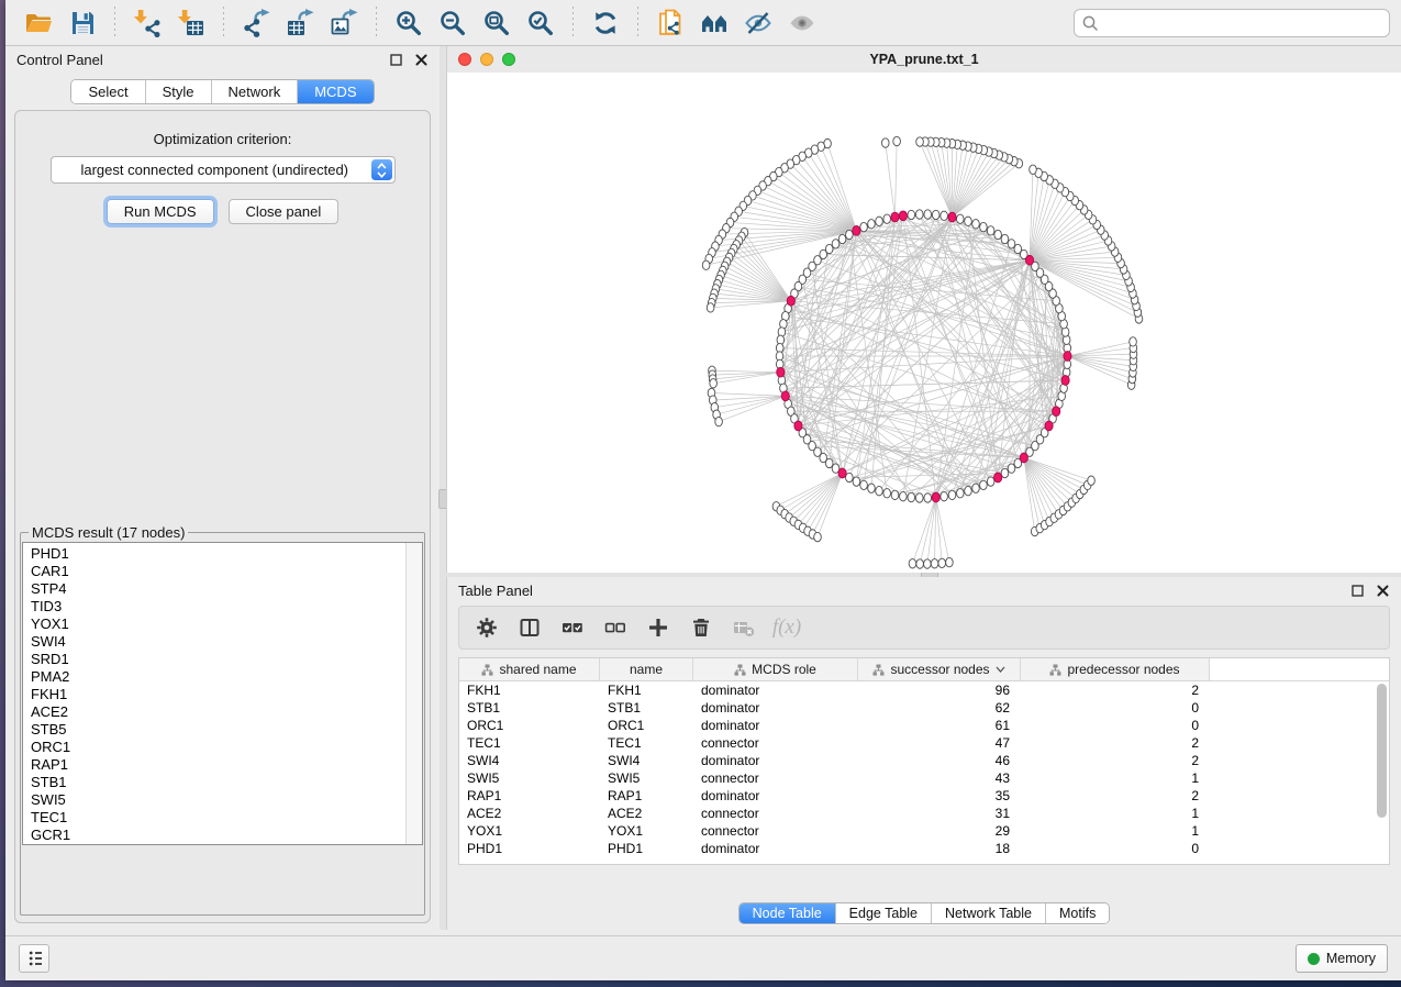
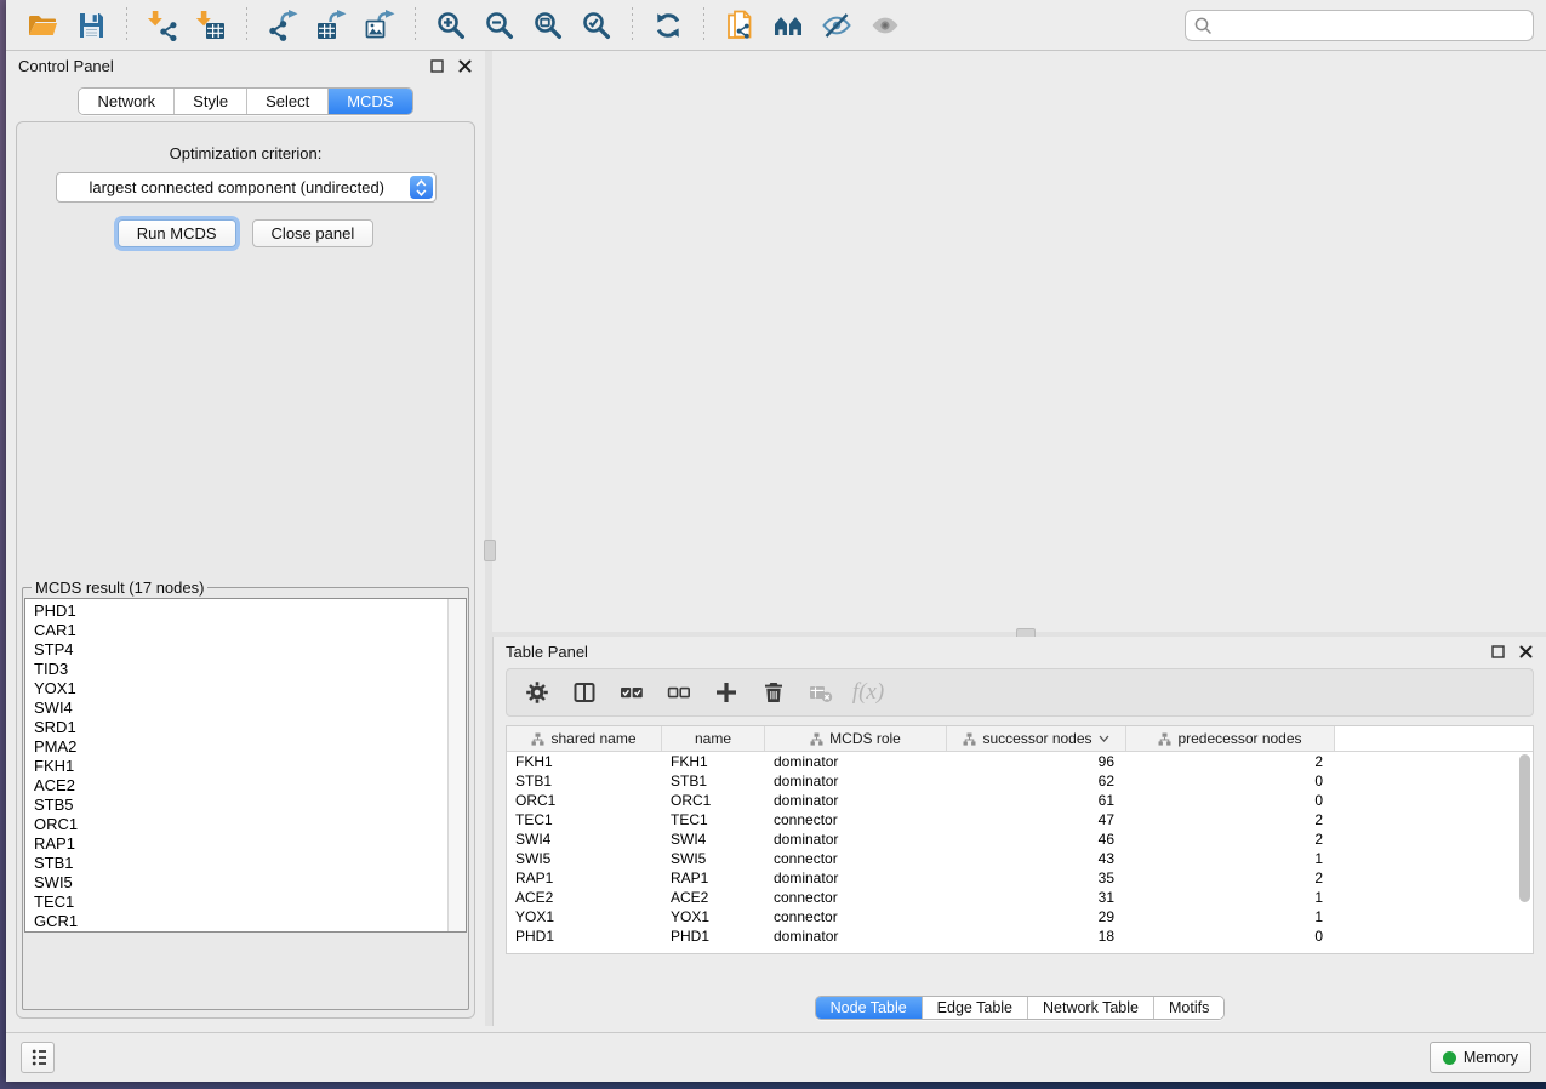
  Control Panel
- Select
+ Network
  Style
- Network
+ Select
  MCDS
  Optimization criterion:
  largest connected component (undirected)
  Run MCDS
  Close panel
  MCDS result (17 nodes)
  PHD1
  CAR1
  STP4
  TID3
  YOX1
  SWI4
  SRD1
  PMA2
  FKH1
  ACE2
  STB5
  ORC1
  RAP1
  STB1
  SWI5
  TEC1
  GCR1
- YPA_prune.txt_1
  Table Panel
  f(x)
  shared name
  name
  MCDS role
  successor nodes
  predecessor nodes
  FKH1
  FKH1
  dominator
  96
  2
  STB1
  STB1
  dominator
  62
  0
  ORC1
  ORC1
  dominator
  61
  0
  TEC1
  TEC1
  connector
  47
  2
  SWI4
  SWI4
  dominator
  46
  2
  SWI5
  SWI5
  connector
  43
  1
  RAP1
  RAP1
  dominator
  35
  2
  ACE2
  ACE2
  connector
  31
  1
  YOX1
  YOX1
  connector
  29
  1
  PHD1
  PHD1
  dominator
  18
  0
  Node Table
  Edge Table
  Network Table
  Motifs
  Memory
